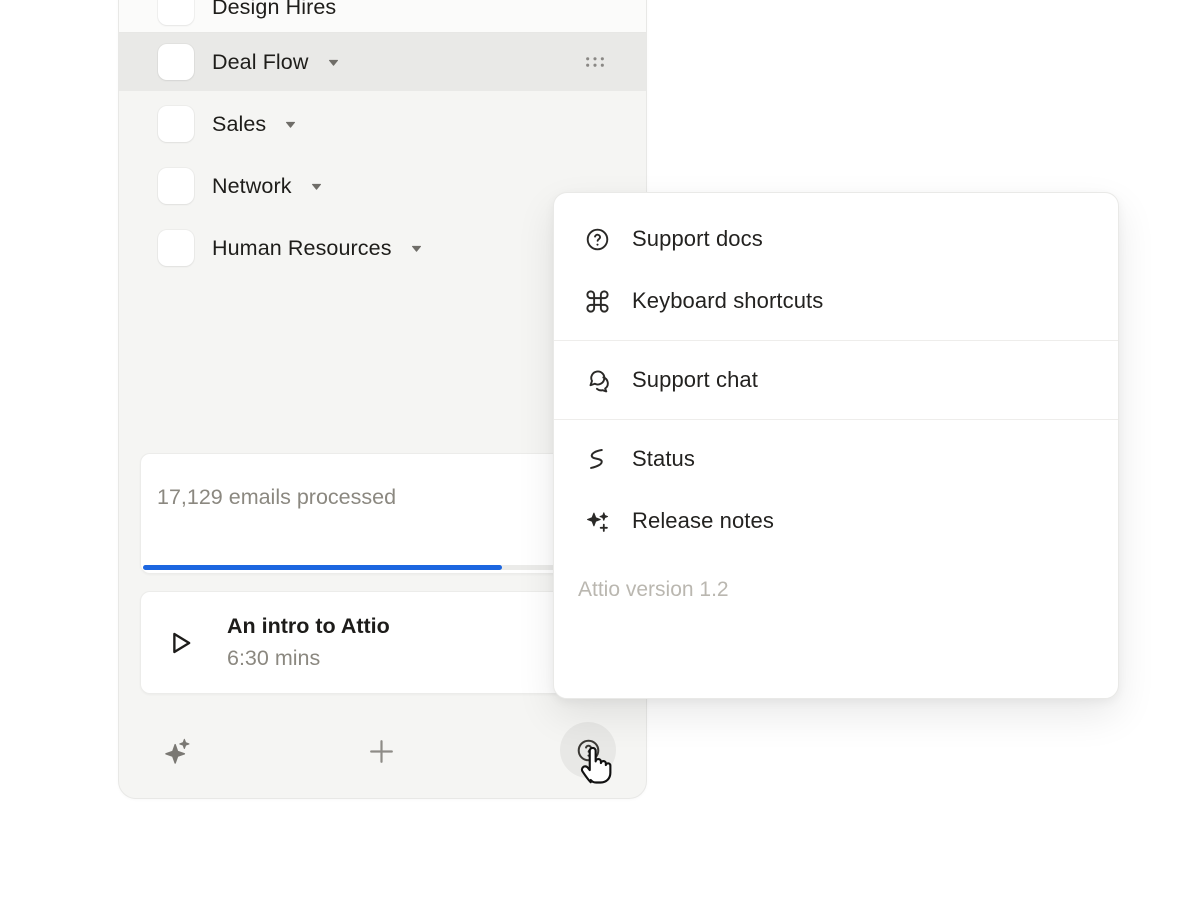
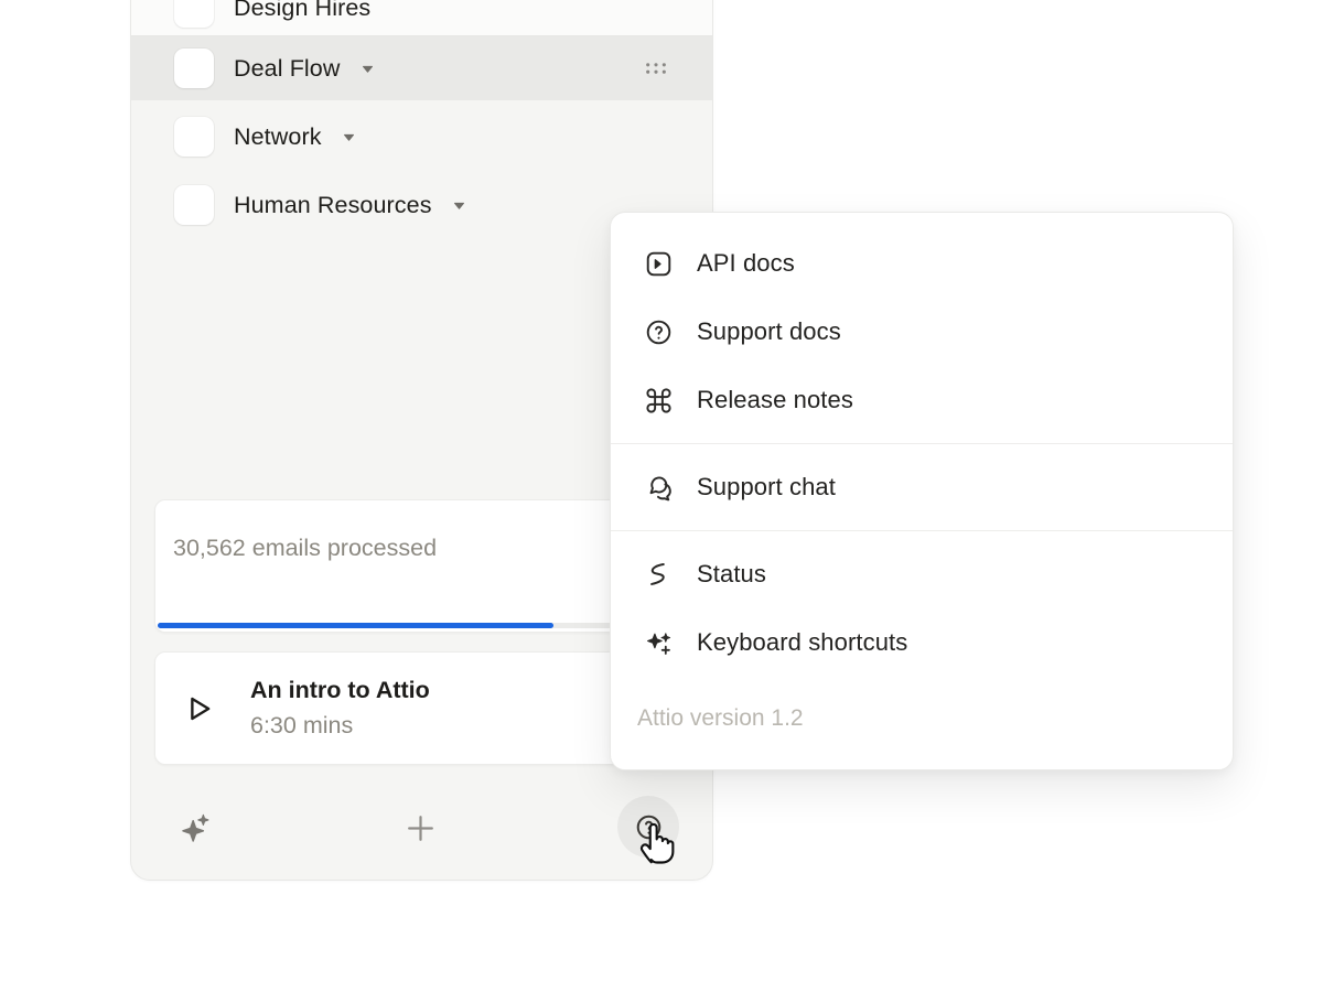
  Design Hires
  Deal Flow
- Sales
  Network
  Human Resources
- 17,129 emails processed
+ 30,562 emails processed
  An intro to Attio
  6:30 mins
+ API docs
  Support docs
- Keyboard shortcuts
+ Release notes
  Support chat
  Status
- Release notes
+ Keyboard shortcuts
  Attio version 1.2
